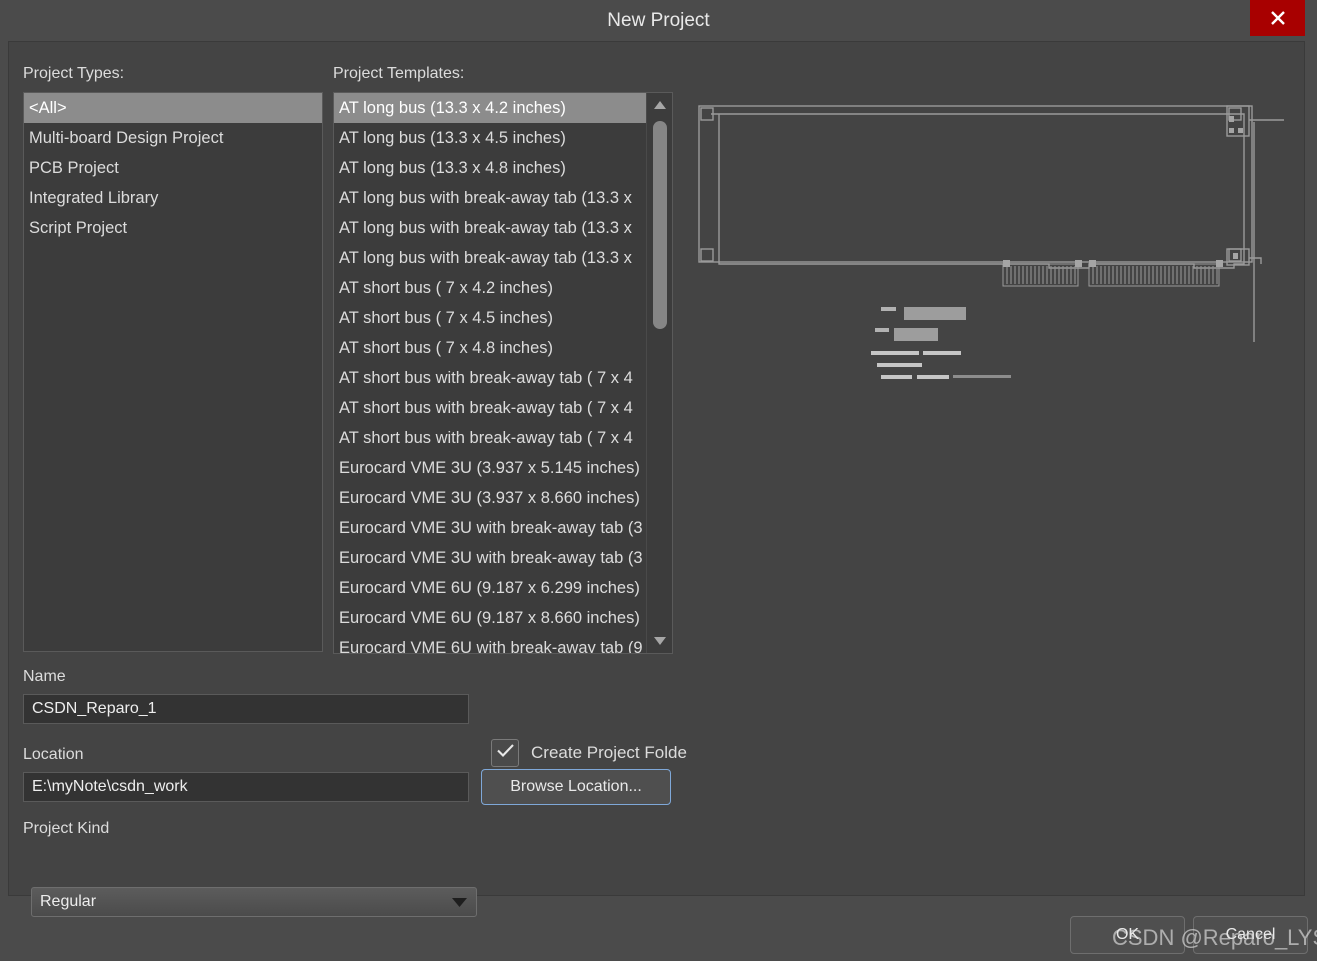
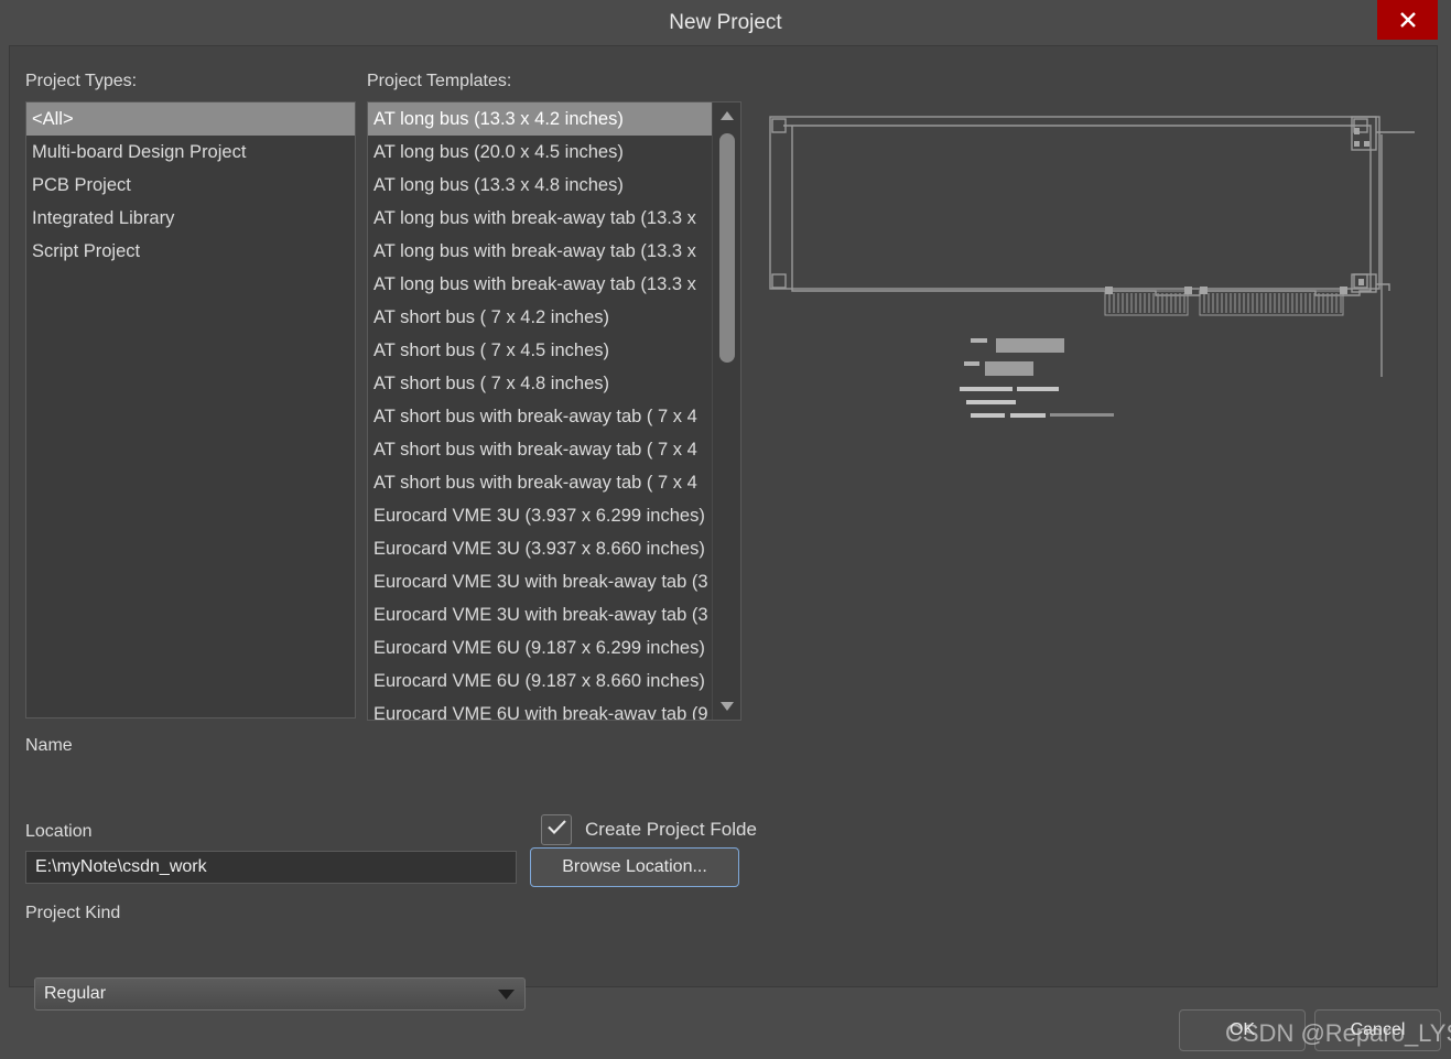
  New Project
  Project Types:
  Project Templates:
  <All>
  Multi-board Design Project
  PCB Project
  Integrated Library
  Script Project
  AT long bus (13.3 x 4.2 inches)
- AT long bus (13.3 x 4.5 inches)
+ AT long bus (20.0 x 4.5 inches)
  AT long bus (13.3 x 4.8 inches)
  AT long bus with break-away tab (13.3 x
  AT long bus with break-away tab (13.3 x
  AT long bus with break-away tab (13.3 x
  AT short bus ( 7 x 4.2 inches)
  AT short bus ( 7 x 4.5 inches)
  AT short bus ( 7 x 4.8 inches)
  AT short bus with break-away tab ( 7 x 4
  AT short bus with break-away tab ( 7 x 4
  AT short bus with break-away tab ( 7 x 4
- Eurocard VME 3U (3.937 x 5.145 inches)
+ Eurocard VME 3U (3.937 x 6.299 inches)
  Eurocard VME 3U (3.937 x 8.660 inches)
  Eurocard VME 3U with break-away tab (3
  Eurocard VME 3U with break-away tab (3
  Eurocard VME 6U (9.187 x 6.299 inches)
  Eurocard VME 6U (9.187 x 8.660 inches)
  Eurocard VME 6U with break-away tab (9
  Name
- CSDN_Reparo_1
  Create Project Folde
  Location
  E:\myNote\csdn_work
  Browse Location...
  Project Kind
  Regular
  OK
  Cancel
  CSDN @Reparo_LY
